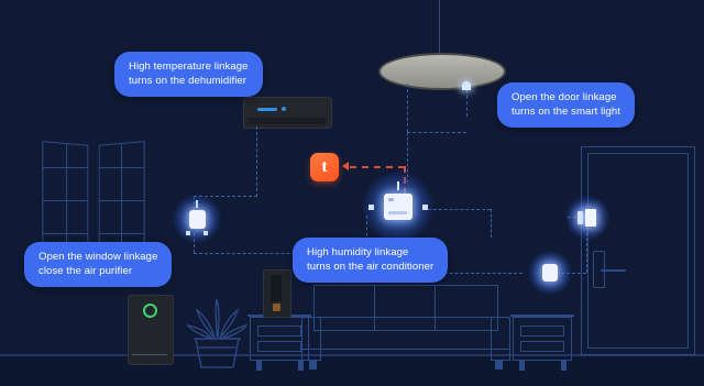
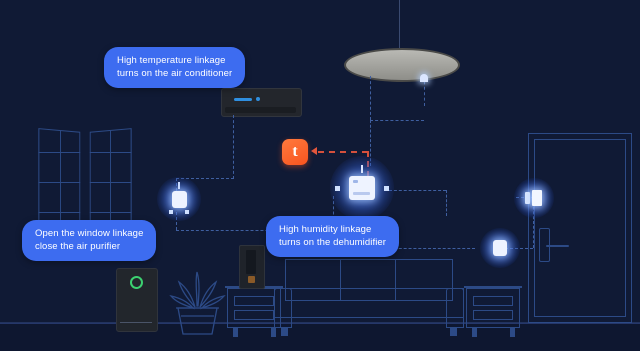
  t
  High temperature linkage
- turns on the dehumidifier
+ turns on the air conditioner
- Open the door linkage
- turns on the smart light
  Open the window linkage
  close the air purifier
  High humidity linkage
- turns on the air conditioner
+ turns on the dehumidifier
